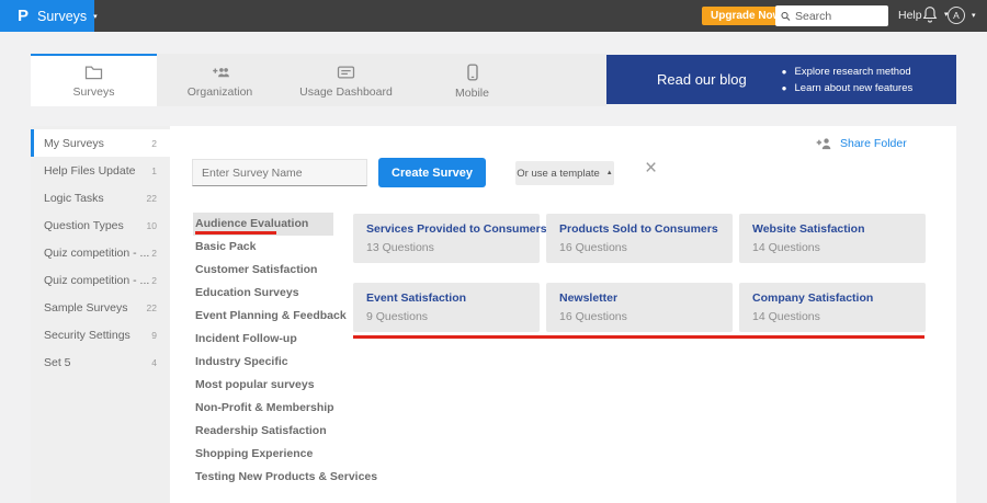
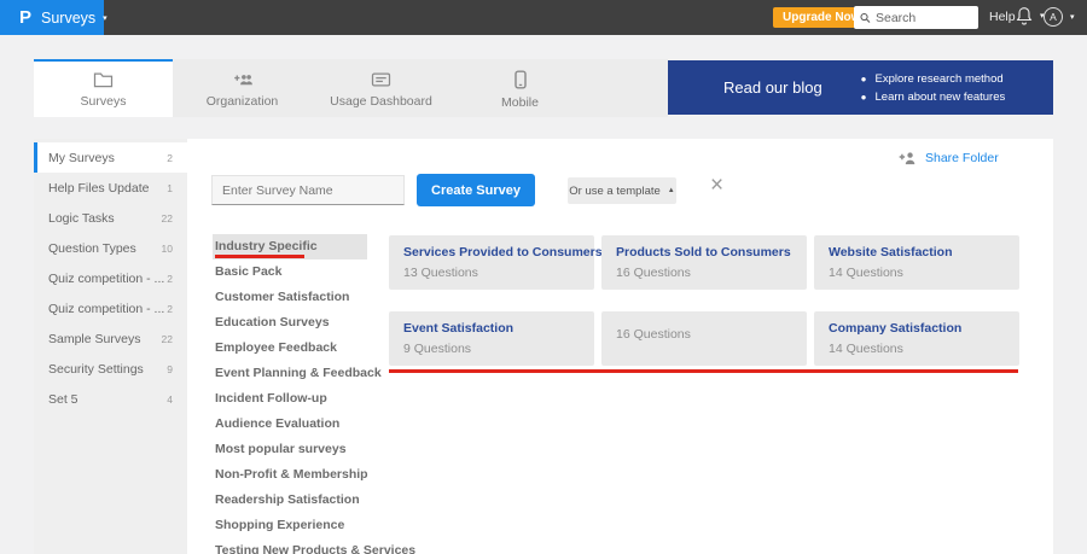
  P
  Surveys
  Upgrade No
  Search
  Help
  A
  Surveys
  Organization
  Usage Dashboard
  Mobile
  Read our blog
  ● Explore research method
  ● Learn about new features
  My Surveys
  2
  Help Files Update
  1
  Logic Tasks
  22
  Question Types
  10
  Quiz competition - ...
  2
  Quiz competition - ...
  2
  Sample Surveys
  22
  Security Settings
  9
  Set 5
  4
  Share Folder
  Enter Survey Name
  Create Survey
  Or use a template
  ×
- Audience Evaluation
+ Industry Specific
  Basic Pack
  Customer Satisfaction
  Education Surveys
+ Employee Feedback
  Event Planning & Feedback
  Incident Follow-up
- Industry Specific
+ Audience Evaluation
  Most popular surveys
  Non-Profit & Membership
  Readership Satisfaction
  Shopping Experience
  Testing New Products & Services
  Services Provided to Consumers
  13 Questions
  Products Sold to Consumers
  16 Questions
  Website Satisfaction
  14 Questions
  Event Satisfaction
  9 Questions
- Newsletter
  16 Questions
  Company Satisfaction
  14 Questions
